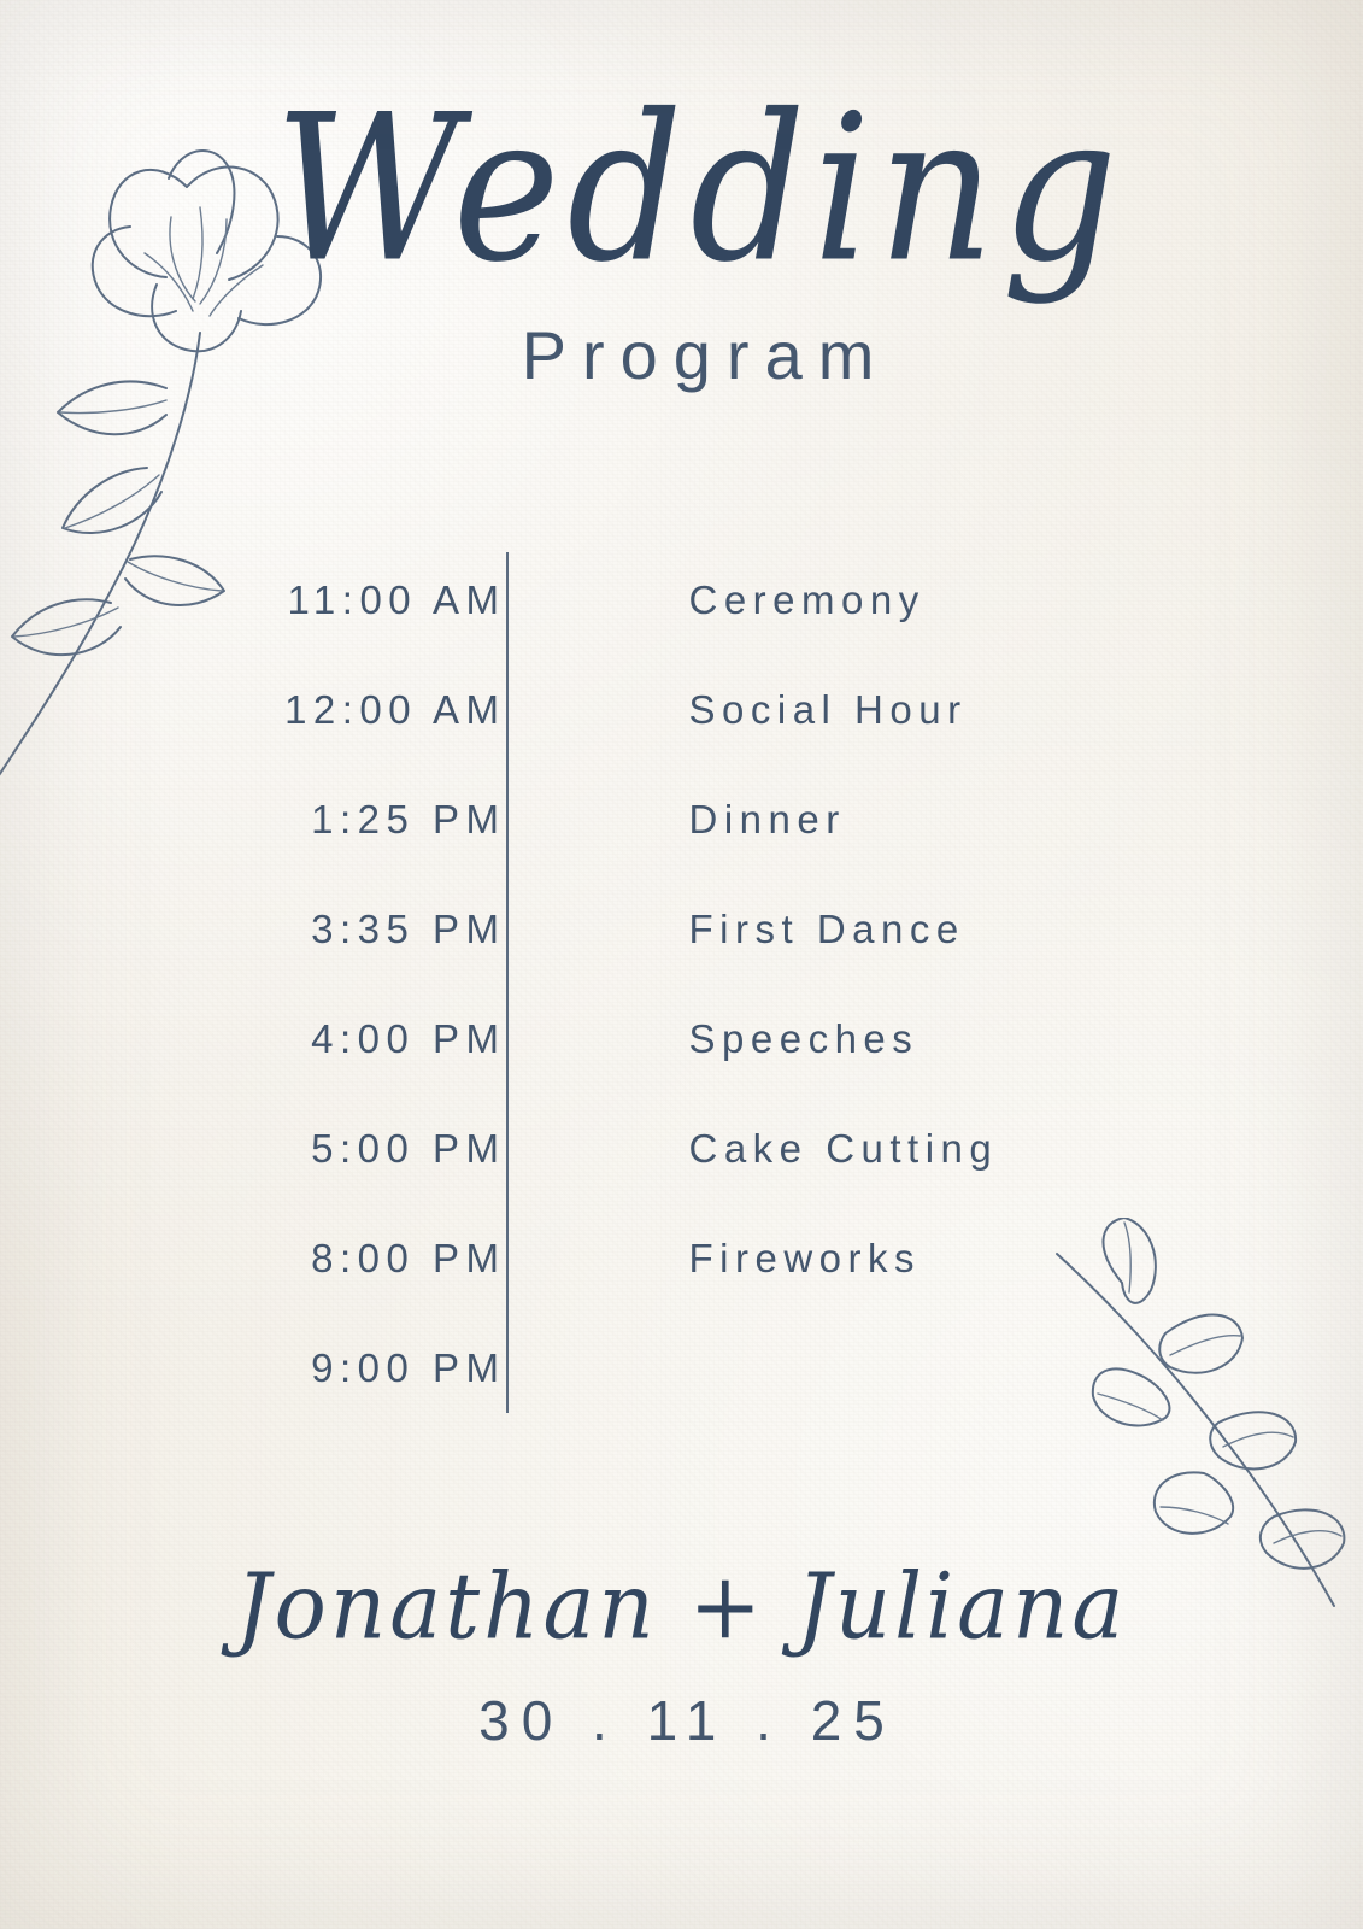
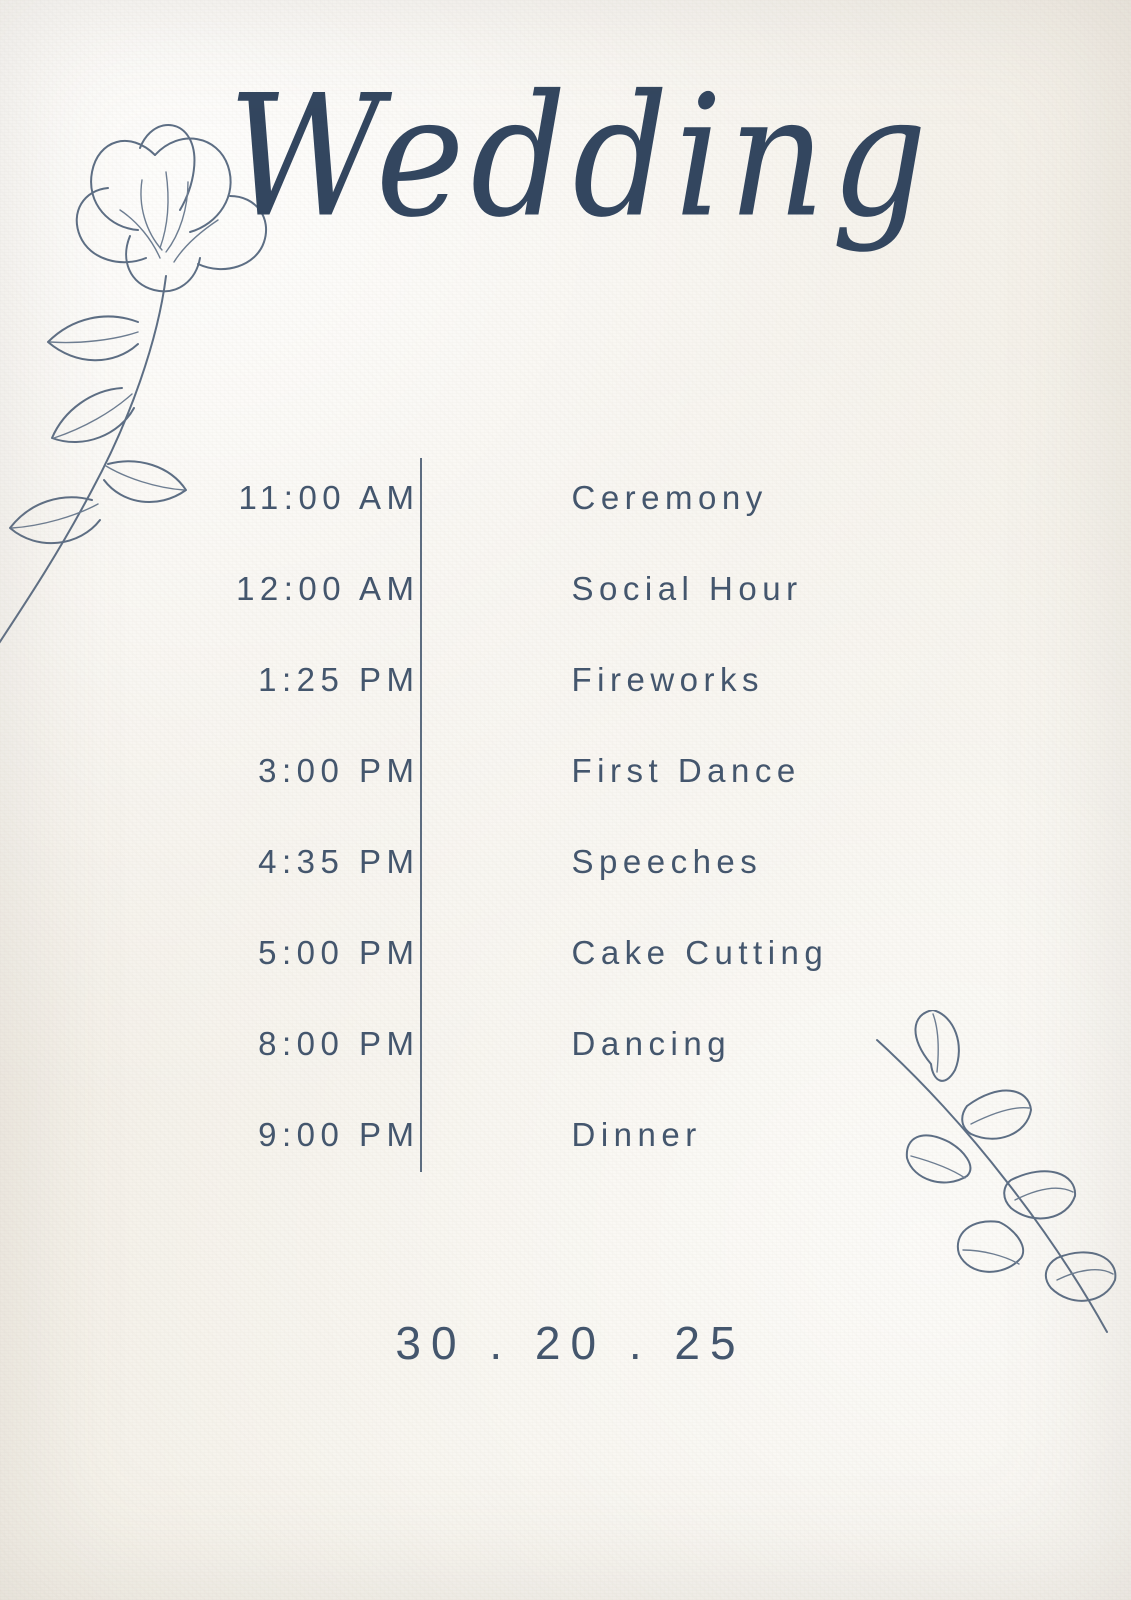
  Wedding
- Program
  11:00 AM
  12:00 AM
  1:25 PM
- 3:35 PM
+ 3:00 PM
- 4:00 PM
+ 4:35 PM
  5:00 PM
  8:00 PM
  9:00 PM
  Ceremony
  Social Hour
- Dinner
+ Fireworks
  First Dance
  Speeches
  Cake Cutting
+ Dancing
- Fireworks
+ Dinner
- Jonathan + Juliana
- 30 . 11 . 25
+ 30 . 20 . 25
